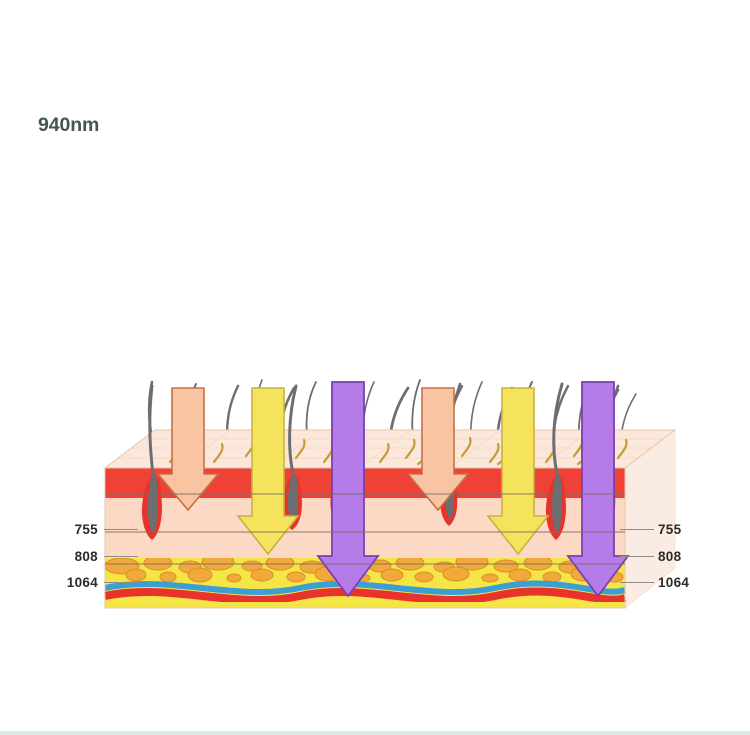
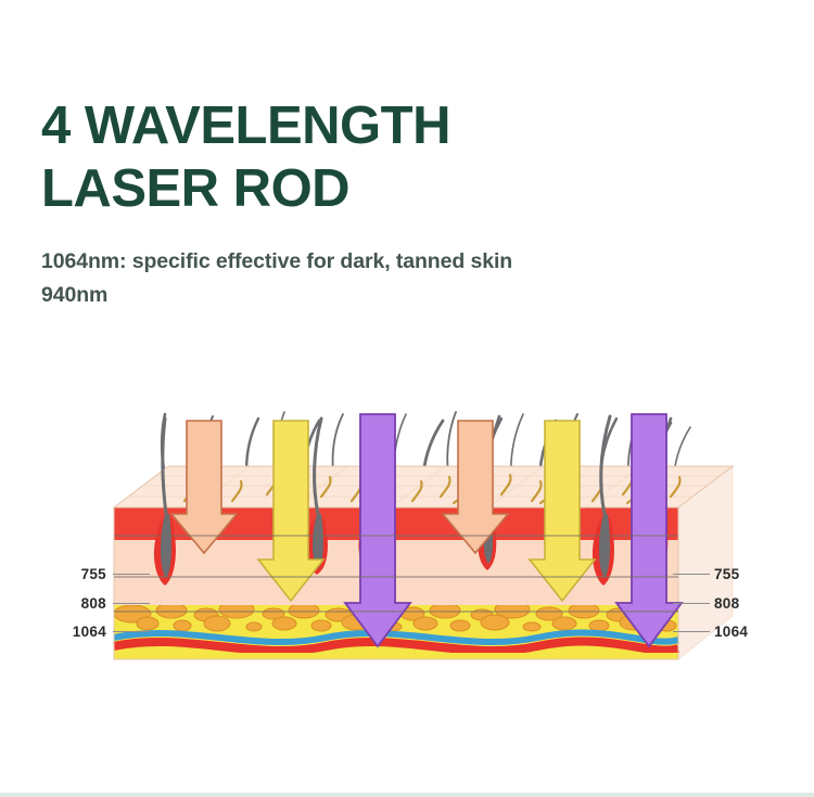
+ 4 WAVELENGTH
+ LASER ROD
+ 1064nm: specific effective for dark, tanned skin
  940nm
  755
  808
  1064
  755
  808
  1064
